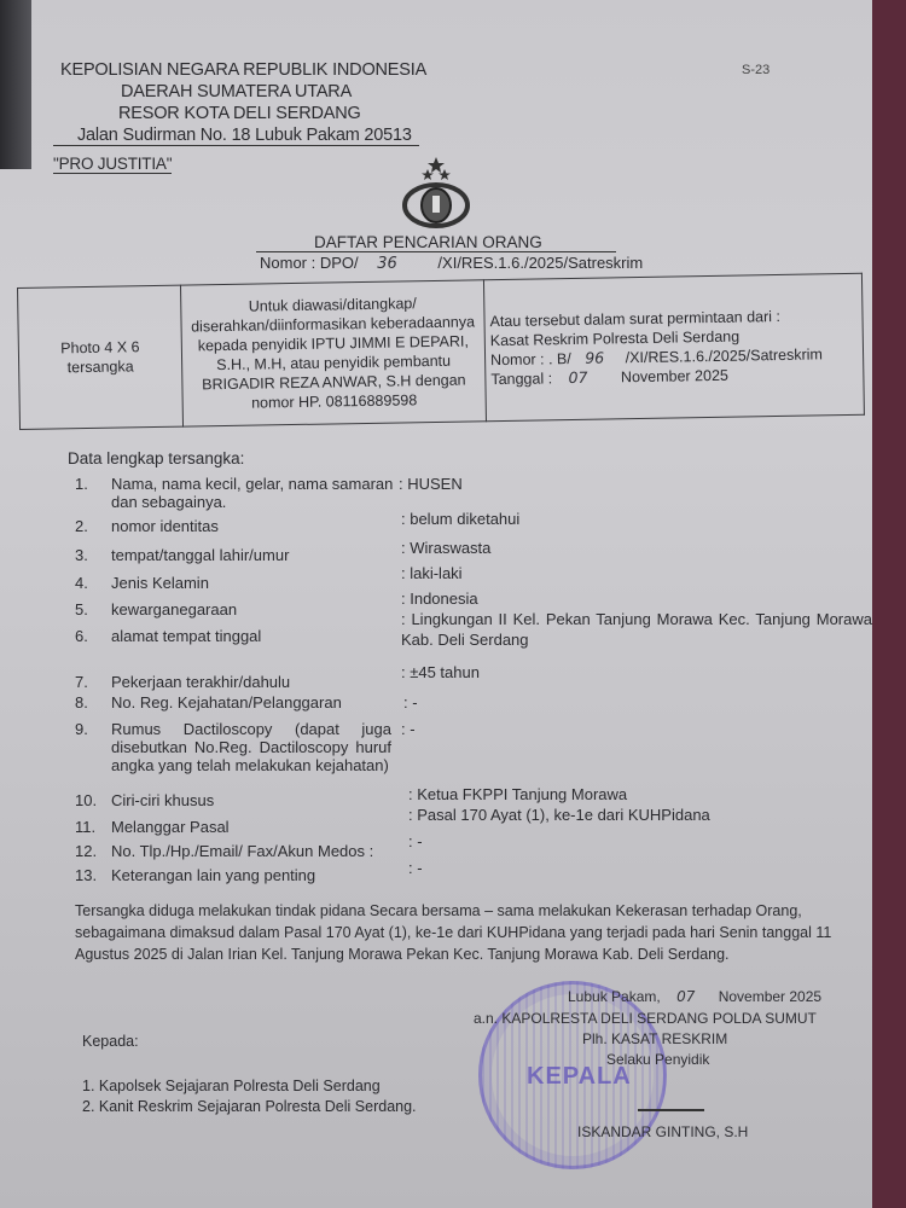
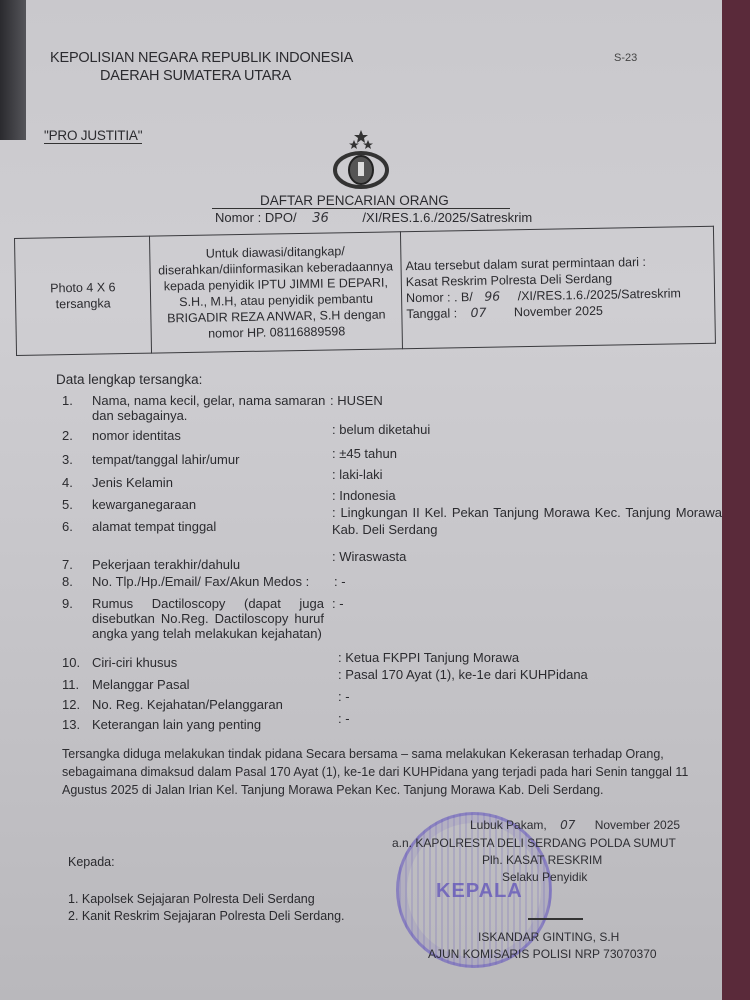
  KEPOLISIAN NEGARA REPUBLIK INDONESIA
  DAERAH SUMATERA UTARA
- RESOR KOTA DELI SERDANG
- Jalan Sudirman No. 18 Lubuk Pakam 20513
  S-23
  "PRO JUSTITIA"
  DAFTAR PENCARIAN ORANG
  Nomor : DPO/ 36 /XI/RES.1.6./2025/Satreskrim
  Photo 4 X 6 tersangka	Untuk diawasi/ditangkap/ diserahkan/diinformasikan keberadaannya kepada penyidik IPTU JIMMI E DEPARI, S.H., M.H, atau penyidik pembantu BRIGADIR REZA ANWAR, S.H dengan nomor HP. 08116889598	Atau tersebut dalam surat permintaan dari : Kasat Reskrim Polresta Deli Serdang Nomor : . B/ 96 /XI/RES.1.6./2025/Satreskrim Tanggal : 07 November 2025
  Data lengkap tersangka:
  1.
  Nama, nama kecil, gelar, nama samaran dan sebagainya.
  : HUSEN
  2.
  nomor identitas
  : belum diketahui
  3.
  tempat/tanggal lahir/umur
- : Wiraswasta
+ : ±45 tahun
  4.
  Jenis Kelamin
  : laki-laki
  5.
  kewarganegaraan
  : Indonesia
  6.
  alamat tempat tinggal
  : Lingkungan II Kel. Pekan Tanjung Morawa Kec. Tanjung Morawa Kab. Deli Serdang
  7.
  Pekerjaan terakhir/dahulu
- : ±45 tahun
+ : Wiraswasta
  8.
- No. Reg. Kejahatan/Pelanggaran
+ No. Tlp./Hp./Email/ Fax/Akun Medos :
  : -
  9.
  Rumus Dactiloscopy (dapat juga disebutkan No.Reg. Dactiloscopy huruf angka yang telah melakukan kejahatan)
  : -
  10.
  Ciri-ciri khusus
  : Ketua FKPPI Tanjung Morawa
  11.
  Melanggar Pasal
  : Pasal 170 Ayat (1), ke-1e dari KUHPidana
  12.
- No. Tlp./Hp./Email/ Fax/Akun Medos :
+ No. Reg. Kejahatan/Pelanggaran
  : -
  13.
  Keterangan lain yang penting
  : -
  Tersangka diduga melakukan tindak pidana Secara bersama – sama melakukan Kekerasan terhadap Orang, sebagaimana dimaksud dalam Pasal 170 Ayat (1), ke-1e dari KUHPidana yang terjadi pada hari Senin tanggal 11 Agustus 2025 di Jalan Irian Kel. Tanjung Morawa Pekan Kec. Tanjung Morawa Kab. Deli Serdang.
  KEPALA
  Lubuk Pakam, 07 November 2025
  a.n. KAPOLRESTA DELI SERDANG POLDA SUMUT
  Plh. KASAT RESKRIM
  Selaku Penyidik
  ISKANDAR GINTING, S.H
+ AJUN KOMISARIS POLISI NRP 73070370
  Kepada:
  1. Kapolsek Sejajaran Polresta Deli Serdang
  2. Kanit Reskrim Sejajaran Polresta Deli Serdang.
